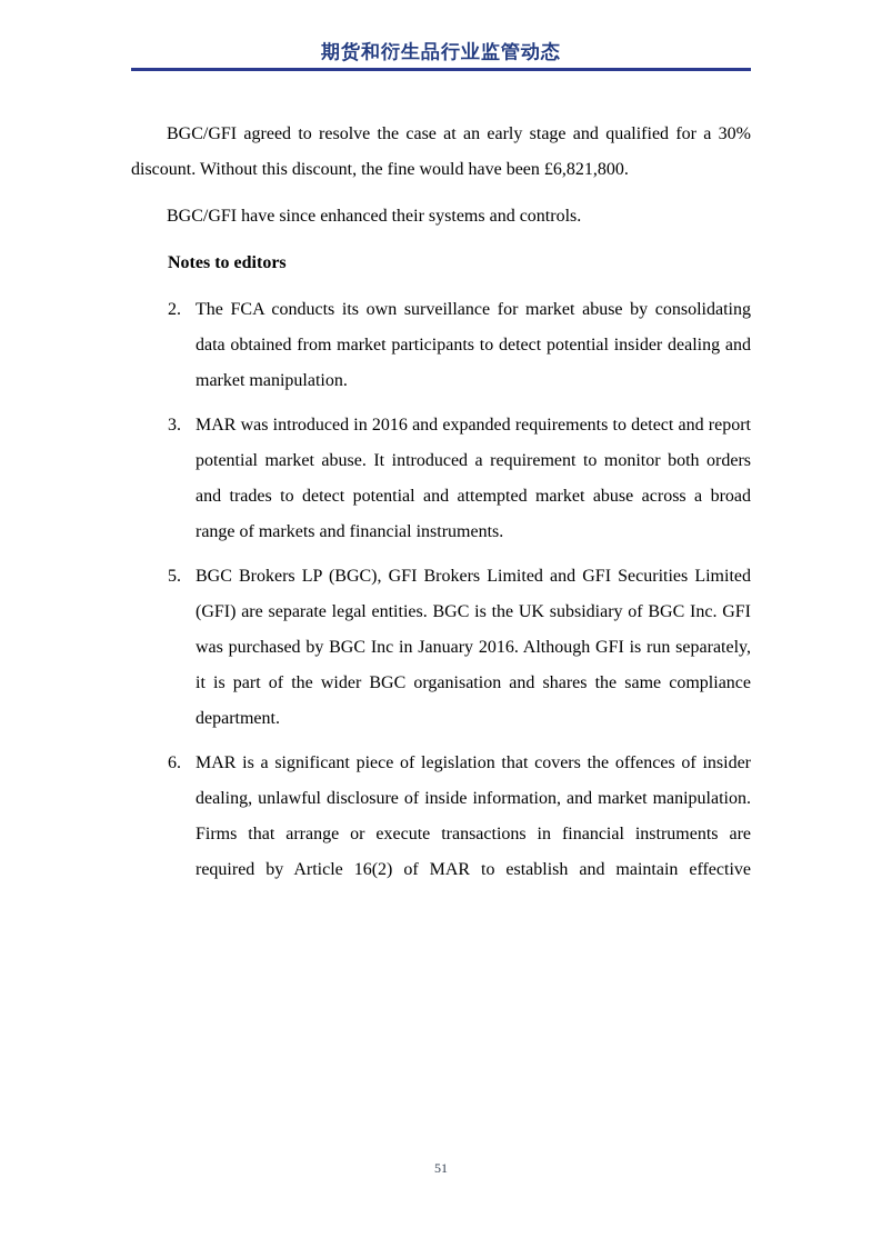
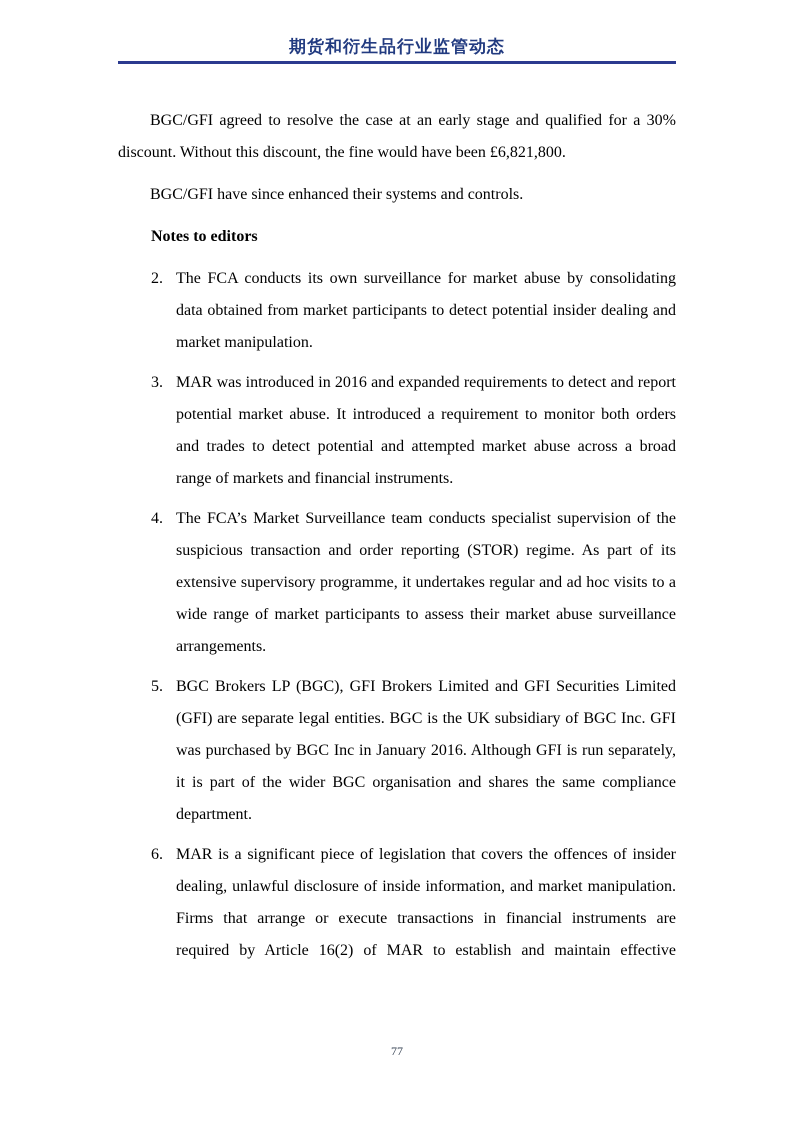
  期货和衍生品行业监管动态
  BGC/GFI agreed to resolve the case at an early stage and qualified for a 30% discount. Without this discount, the fine would have been £6,821,800.
  BGC/GFI have since enhanced their systems and controls.
  Notes to editors
  2.
  The FCA conducts its own surveillance for market abuse by consolidating data obtained from market participants to detect potential insider dealing and market manipulation.
  3.
  MAR was introduced in 2016 and expanded requirements to detect and report potential market abuse. It introduced a requirement to monitor both orders and trades to detect potential and attempted market abuse across a broad range of markets and financial instruments.
+ 4.
+ The FCA’s Market Surveillance team conducts specialist supervision of the suspicious transaction and order reporting (STOR) regime. As part of its extensive supervisory programme, it undertakes regular and ad hoc visits to a wide range of market participants to assess their market abuse surveillance arrangements.
  5.
  BGC Brokers LP (BGC), GFI Brokers Limited and GFI Securities Limited (GFI) are separate legal entities. BGC is the UK subsidiary of BGC Inc. GFI was purchased by BGC Inc in January 2016. Although GFI is run separately, it is part of the wider BGC organisation and shares the same compliance department.
  6.
  MAR is a significant piece of legislation that covers the offences of insider dealing, unlawful disclosure of inside information, and market manipulation. Firms that arrange or execute transactions in financial instruments are required by Article 16(2) of MAR to establish and maintain effective
- 51
+ 77
